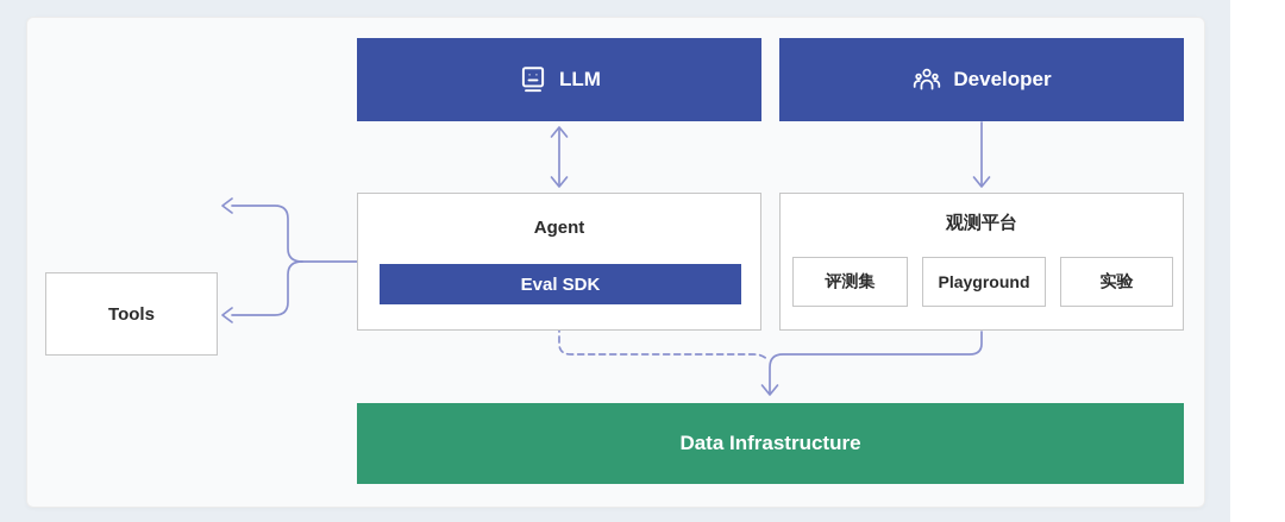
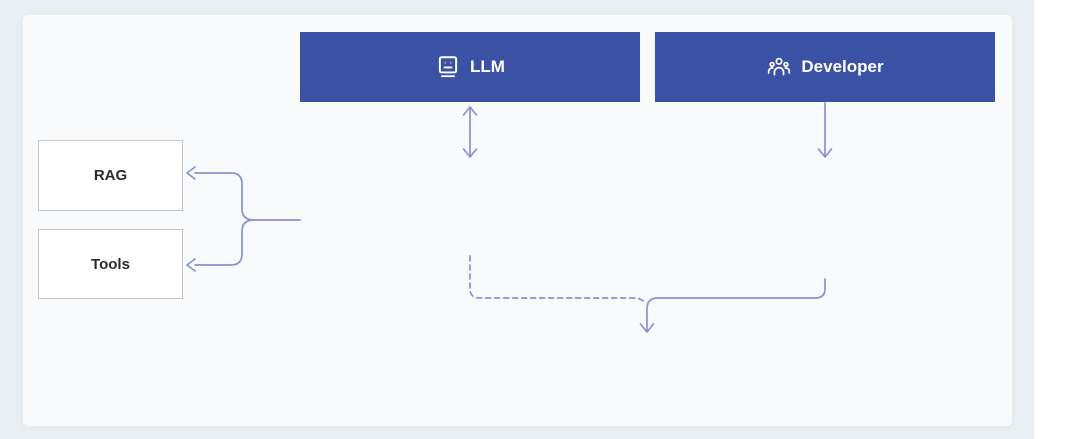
  LLM
  Developer
+ RAG
  Tools
- Agent
- Eval SDK
- 观测平台
- 评测集
- Playground
- 实验
- Data Infrastructure
